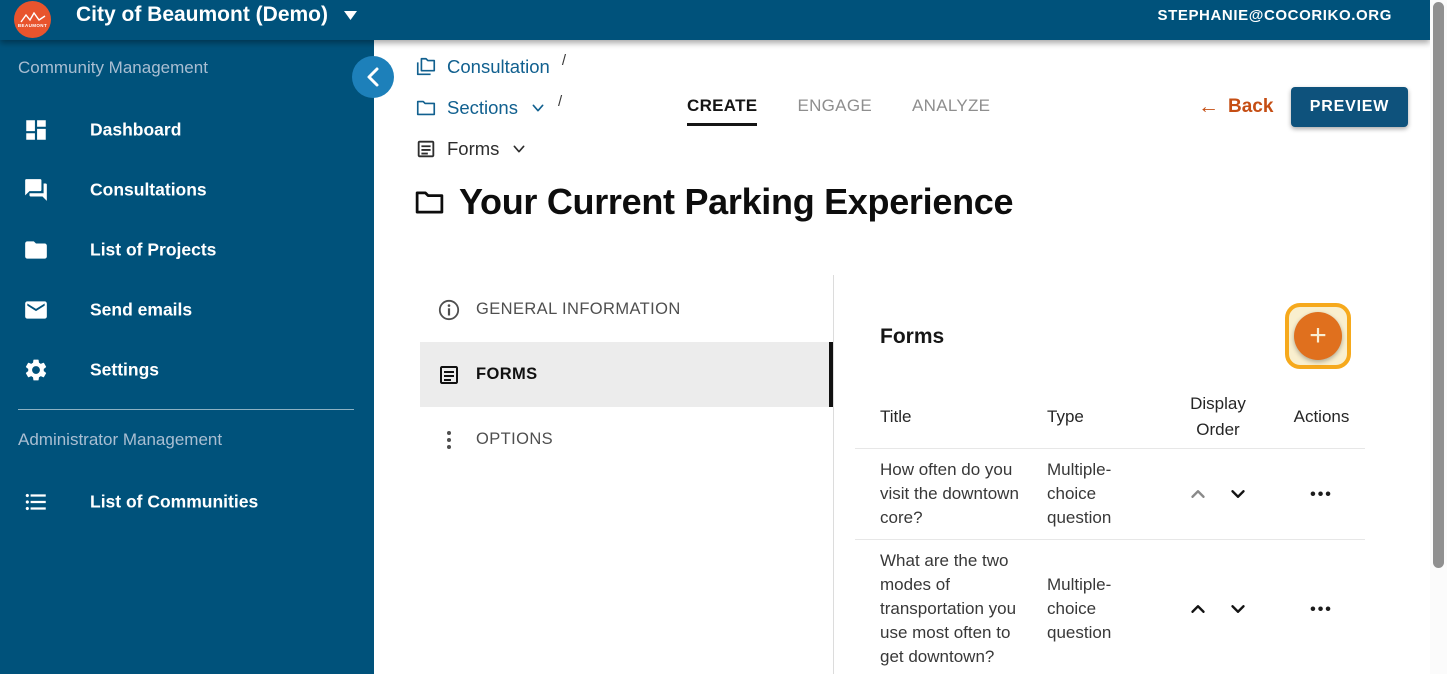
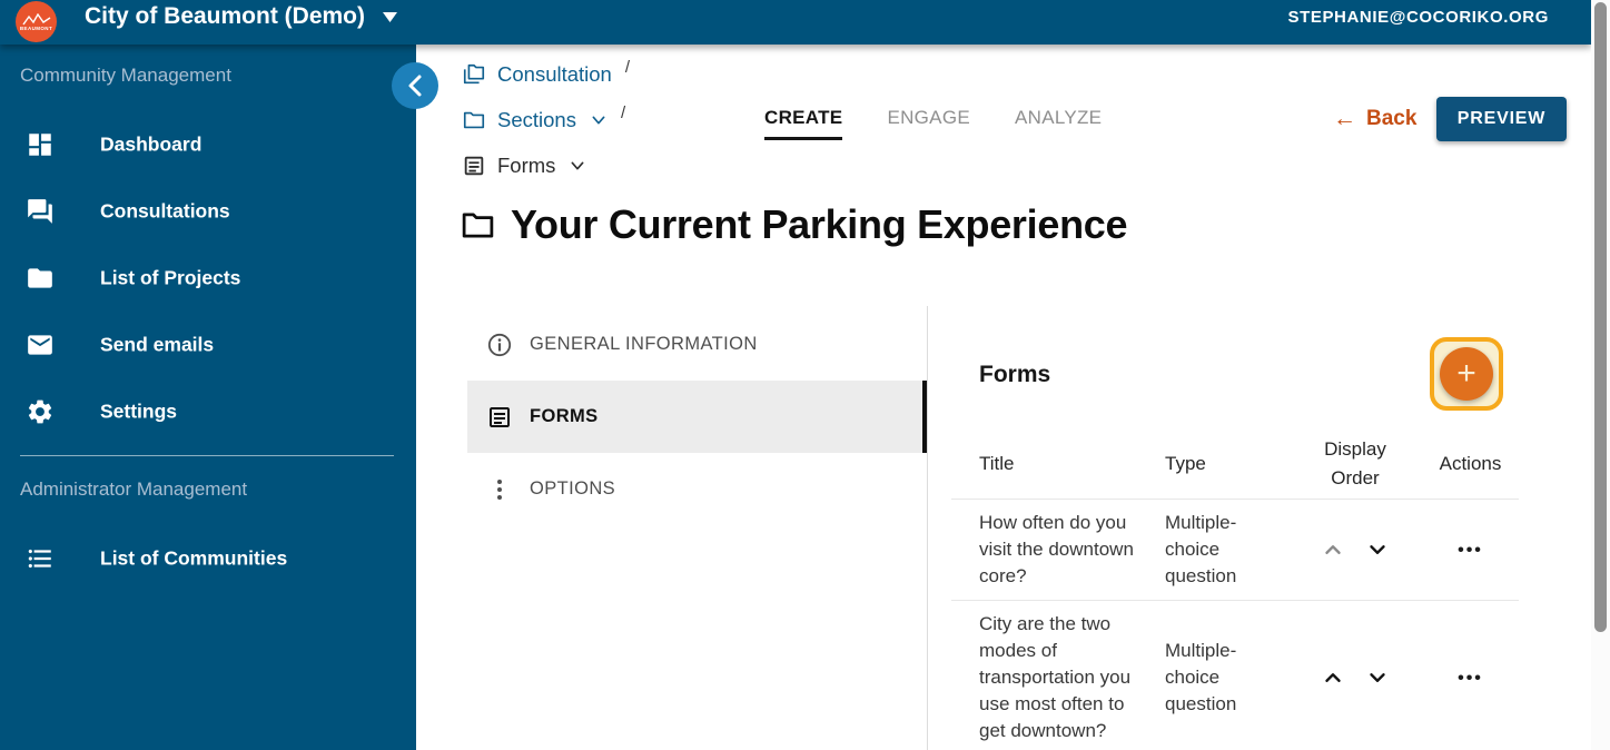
  City of Beaumont (Demo)
  STEPHANIE@COCORIKO.ORG
  Community Management
  Dashboard
  Consultations
  List of Projects
  Send emails
  Settings
  Administrator Management
  List of Communities
  Consultation
  /
  Sections
  /
  Forms
  CREATE
  ENGAGE
  ANALYZE
  ←
  Back
  PREVIEW
  Your Current Parking Experience
  GENERAL INFORMATION
  FORMS
  OPTIONS
  Forms
  +
  Title
  Type
  Display Order
  Actions
  How often do you visit the downtown core?
  Multiple-choice question
  •••
- What are the two modes of transportation you use most often to get downtown?
+ City are the two modes of transportation you use most often to get downtown?
  Multiple-choice question
  •••
